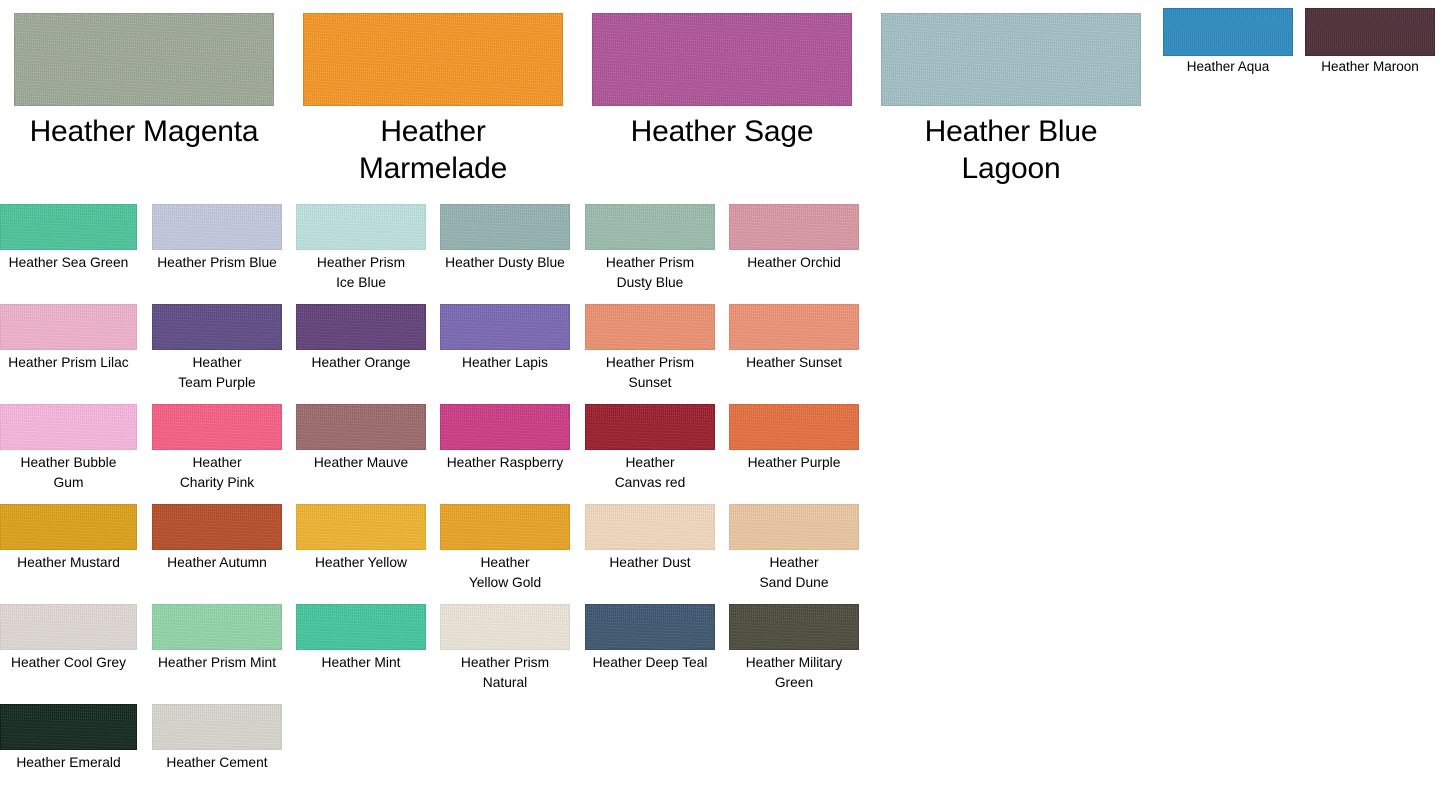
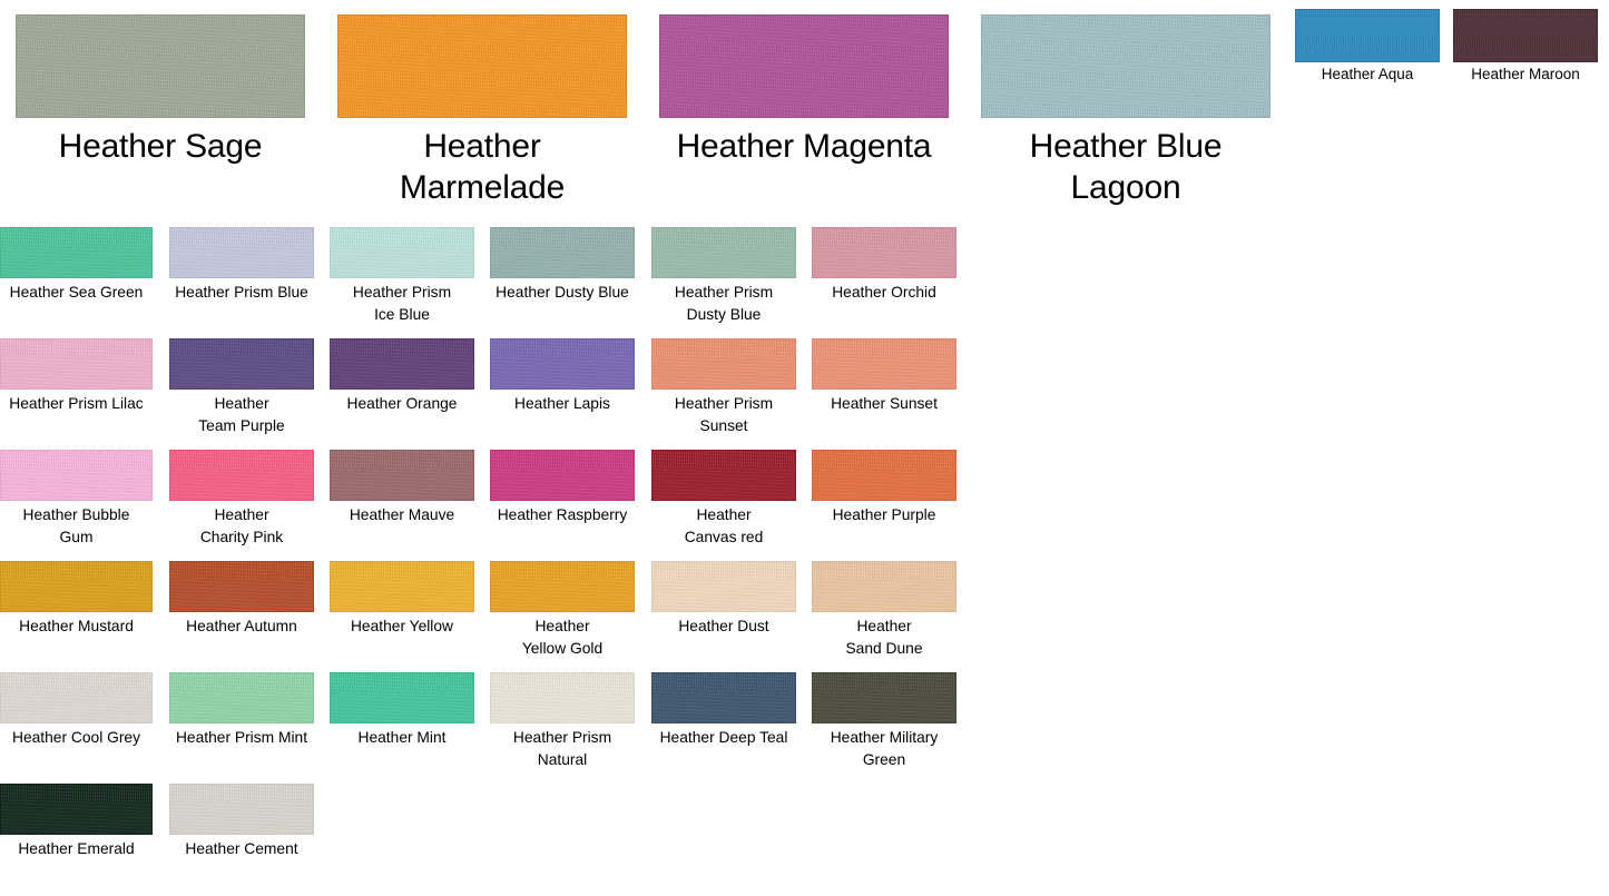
- Heather Magenta
+ Heather Sage
  Heather Marmelade
- Heather Sage
+ Heather Magenta
  Heather Blue
  Lagoon
  Heather Aqua
  Heather Maroon
  Heather Sea Green
  Heather Prism Blue
  Heather Prism
  Ice Blue
  Heather Dusty Blue
  Heather Prism
  Dusty Blue
  Heather Orchid
  Heather Prism Lilac
  Heather
  Team Purple
  Heather Orange
  Heather Lapis
  Heather Prism
  Sunset
  Heather Sunset
  Heather Bubble
  Gum
  Heather
  Charity Pink
  Heather Mauve
  Heather Raspberry
  Heather
  Canvas red
  Heather Purple
  Heather Mustard
  Heather Autumn
  Heather Yellow
  Heather
  Yellow Gold
  Heather Dust
  Heather
  Sand Dune
  Heather Cool Grey
  Heather Prism Mint
  Heather Mint
  Heather Prism
  Natural
  Heather Deep Teal
  Heather Military
  Green
  Heather Emerald
  Heather Cement
